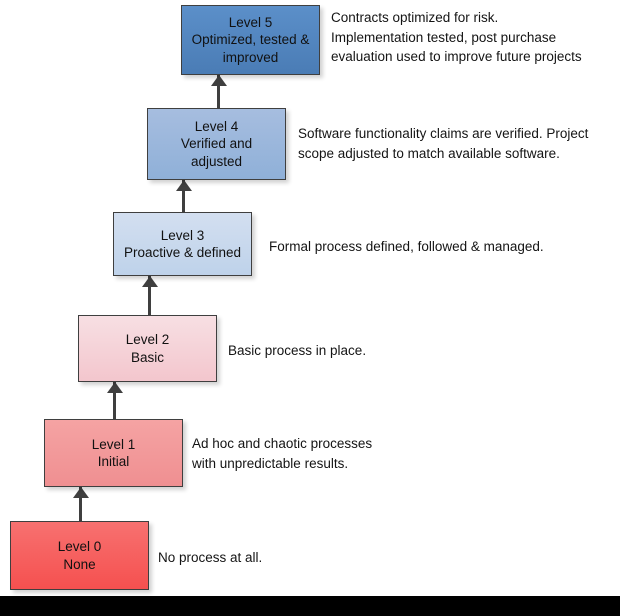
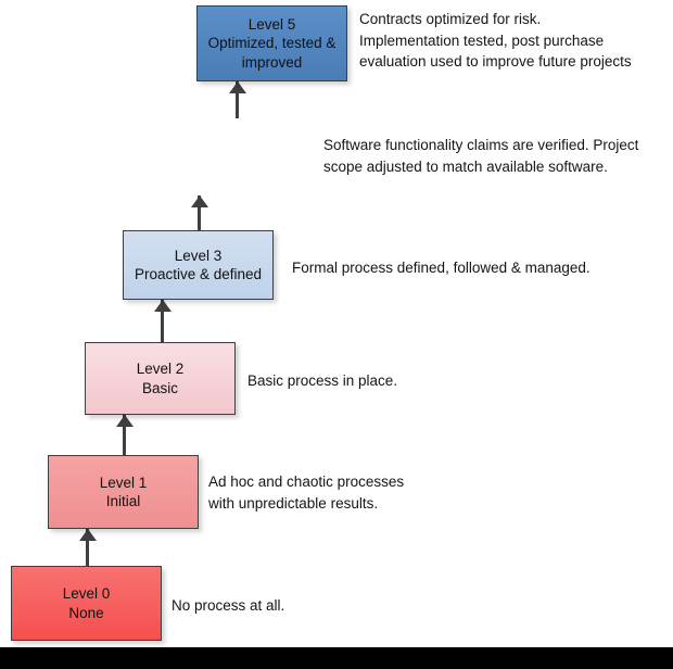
  Level 5
  Optimized, tested &
  improved
  Contracts optimized for risk.
  Implementation tested, post purchase
  evaluation used to improve future projects
- Level 4
- Verified and
- adjusted
  Software functionality claims are verified. Project
  scope adjusted to match available software.
  Level 3
  Proactive & defined
  Formal process defined, followed & managed.
  Level 2
  Basic
  Basic process in place.
  Level 1
  Initial
  Ad hoc and chaotic processes
  with unpredictable results.
  Level 0
  None
  No process at all.
